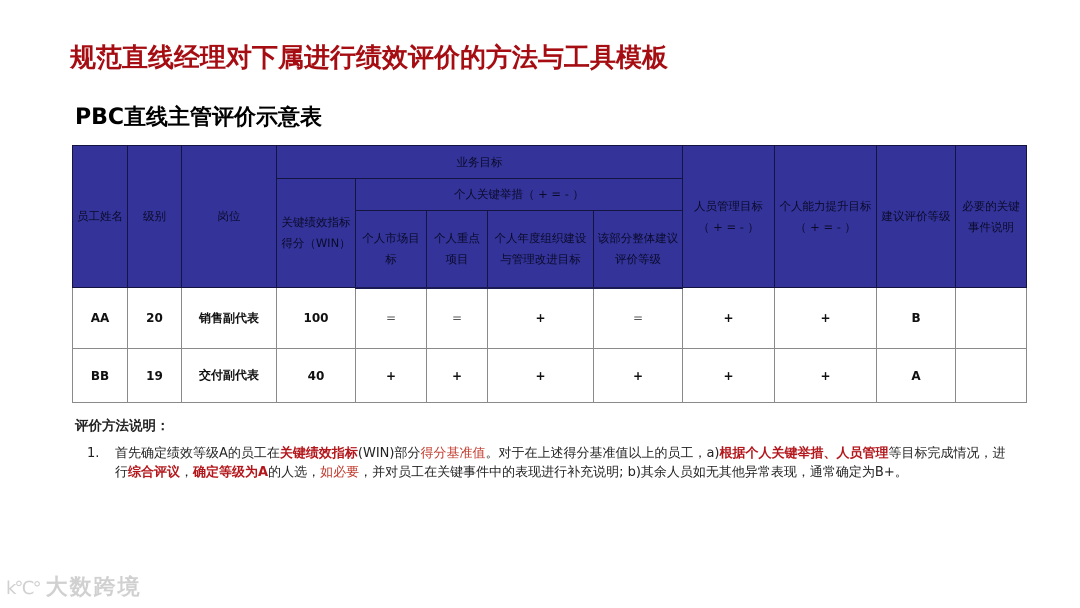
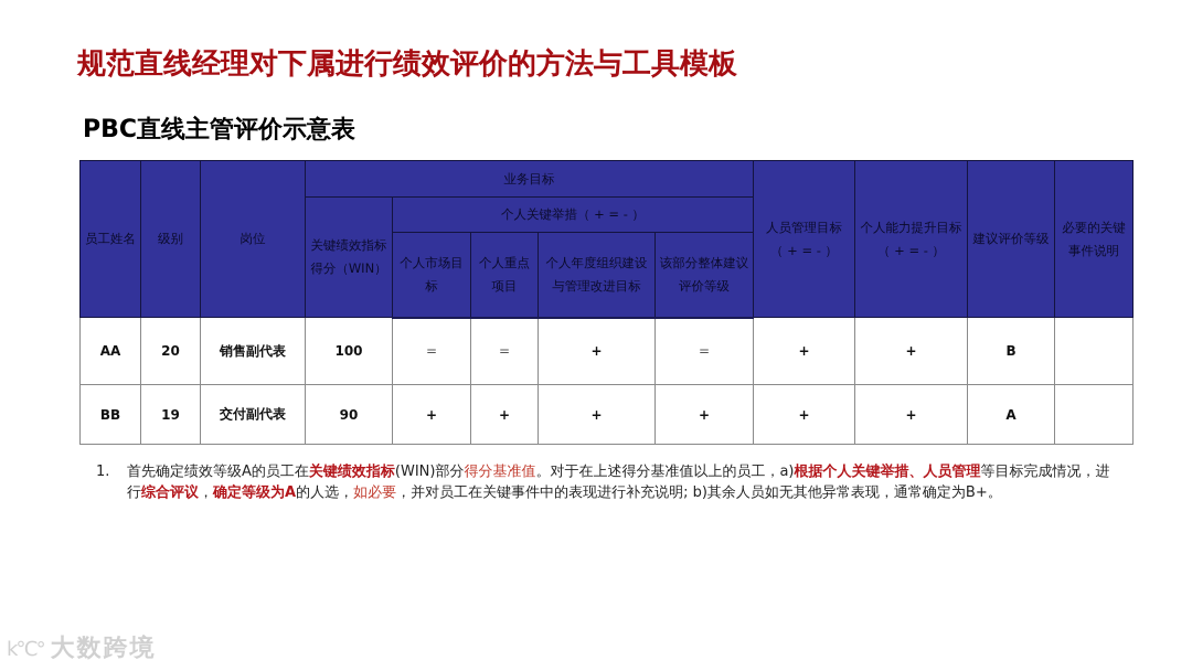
  规范直线经理对下属进行绩效评价的方法与工具模板
  PBC直线主管评价示意表
  员工姓名	级别	岗位	业务目标	人员管理目标 （ + = - ）	个人能力提升目标 （ + = - ）	建议评价等级	必要的关键事件说明
  关键绩效指标得分（WIN）	个人关键举措（ + = - ）
  个人市场目标	个人重点项目	个人年度组织建设与管理改进目标	该部分整体建议评价等级
  AA	20	销售副代表	100	=	=	+	=	+	+	B
- BB	19	交付副代表	40	+	+	+	+	+	+	A
+ BB	19	交付副代表	90	+	+	+	+	+	+	A
- 评价方法说明：
  1.
  首先确定绩效等级A的员工在关键绩效指标(WIN)部分得分基准值。对于在上述得分基准值以上的员工，a)根据个人关键举措、人员管理等目标完成情况，进行综合评议，确定等级为A的人选，如必要，并对员工在关键事件中的表现进行补充说明; b)其余人员如无其他异常表现，通常确定为B+。
  k℃° 大数跨境
